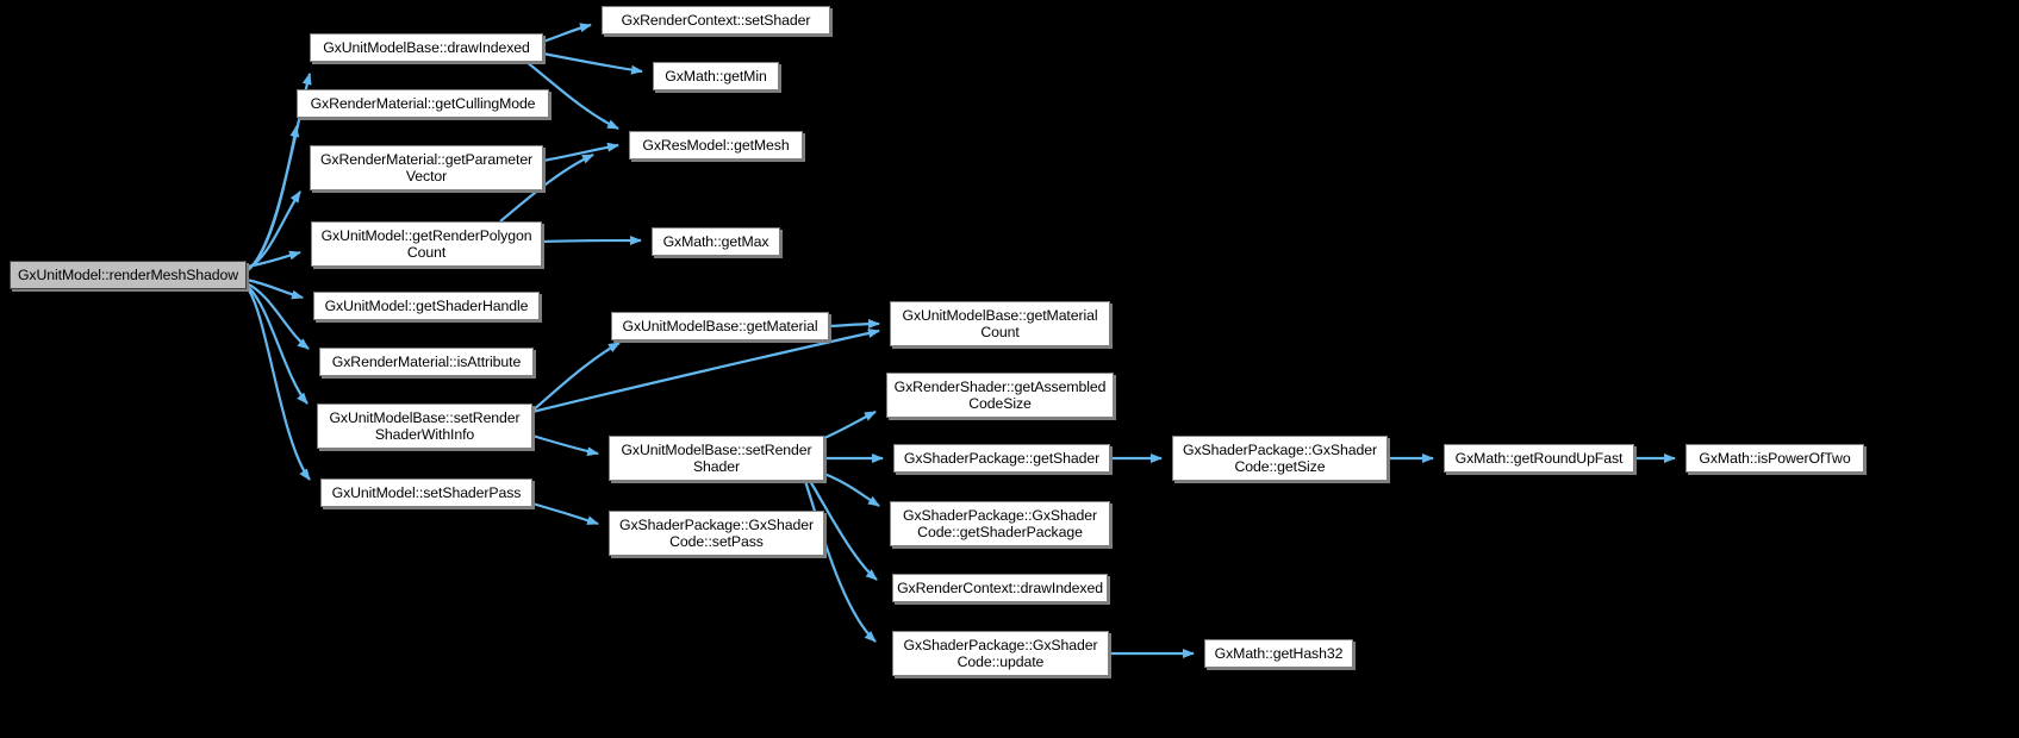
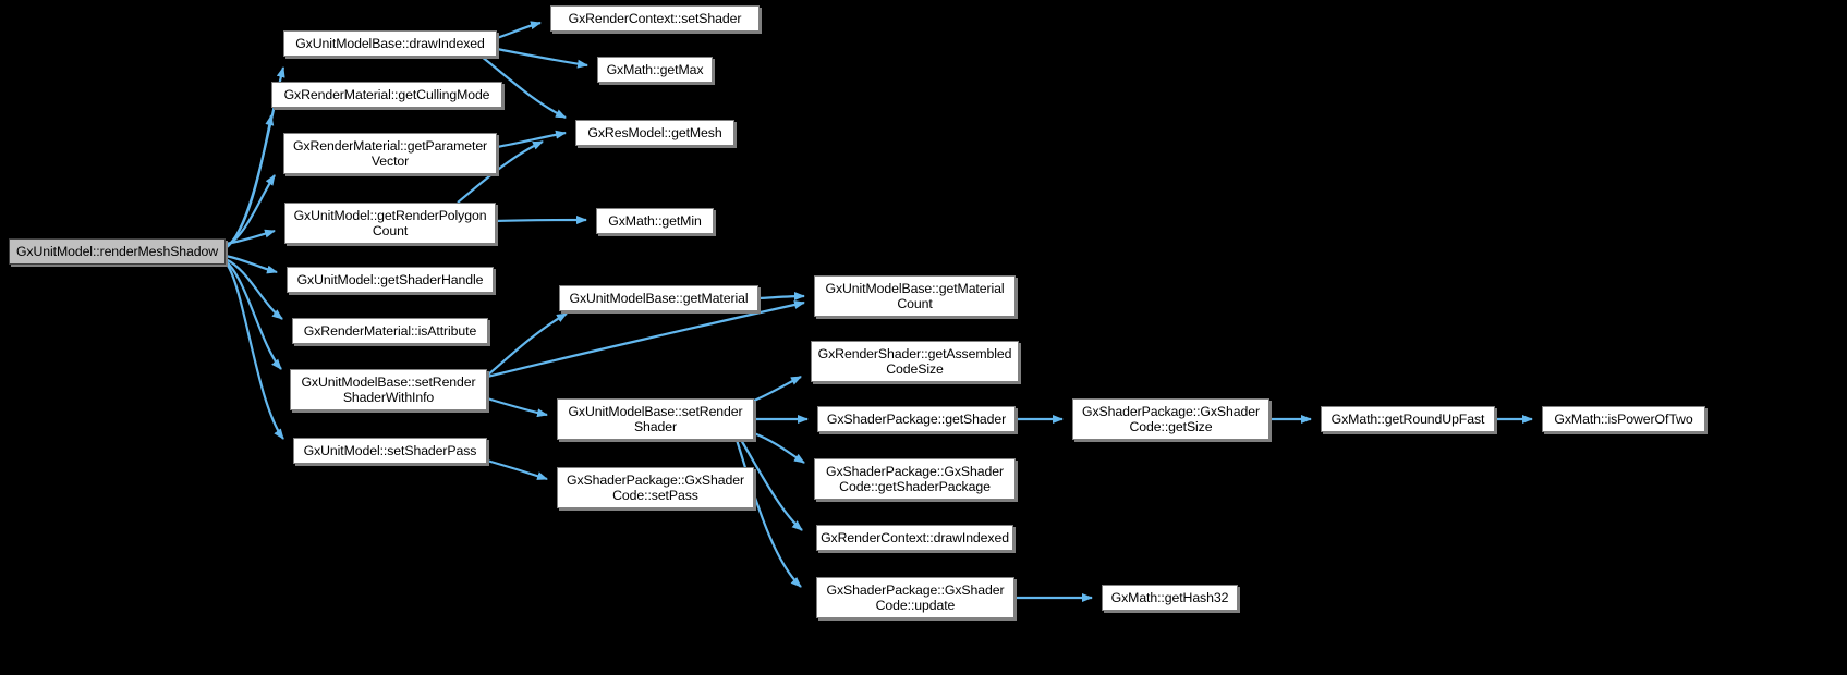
  GxUnitModel::renderMeshShadow
  GxUnitModelBase::drawIndexed
  GxRenderMaterial::getCullingMode
  GxRenderMaterial::getParameter
  Vector
  GxUnitModel::getRenderPolygon
  Count
  GxUnitModel::getShaderHandle
  GxRenderMaterial::isAttribute
  GxUnitModelBase::setRender
  ShaderWithInfo
  GxUnitModel::setShaderPass
  GxRenderContext::setShader
- GxMath::getMin
+ GxMath::getMax
  GxResModel::getMesh
- GxMath::getMax
+ GxMath::getMin
  GxUnitModelBase::getMaterial
  GxUnitModelBase::setRender
  Shader
  GxShaderPackage::GxShader
  Code::setPass
  GxUnitModelBase::getMaterial
  Count
  GxRenderShader::getAssembled
  CodeSize
  GxShaderPackage::getShader
  GxShaderPackage::GxShader
  Code::getShaderPackage
  GxRenderContext::drawIndexed
  GxShaderPackage::GxShader
  Code::update
  GxShaderPackage::GxShader
  Code::getSize
  GxMath::getHash32
  GxMath::getRoundUpFast
  GxMath::isPowerOfTwo
